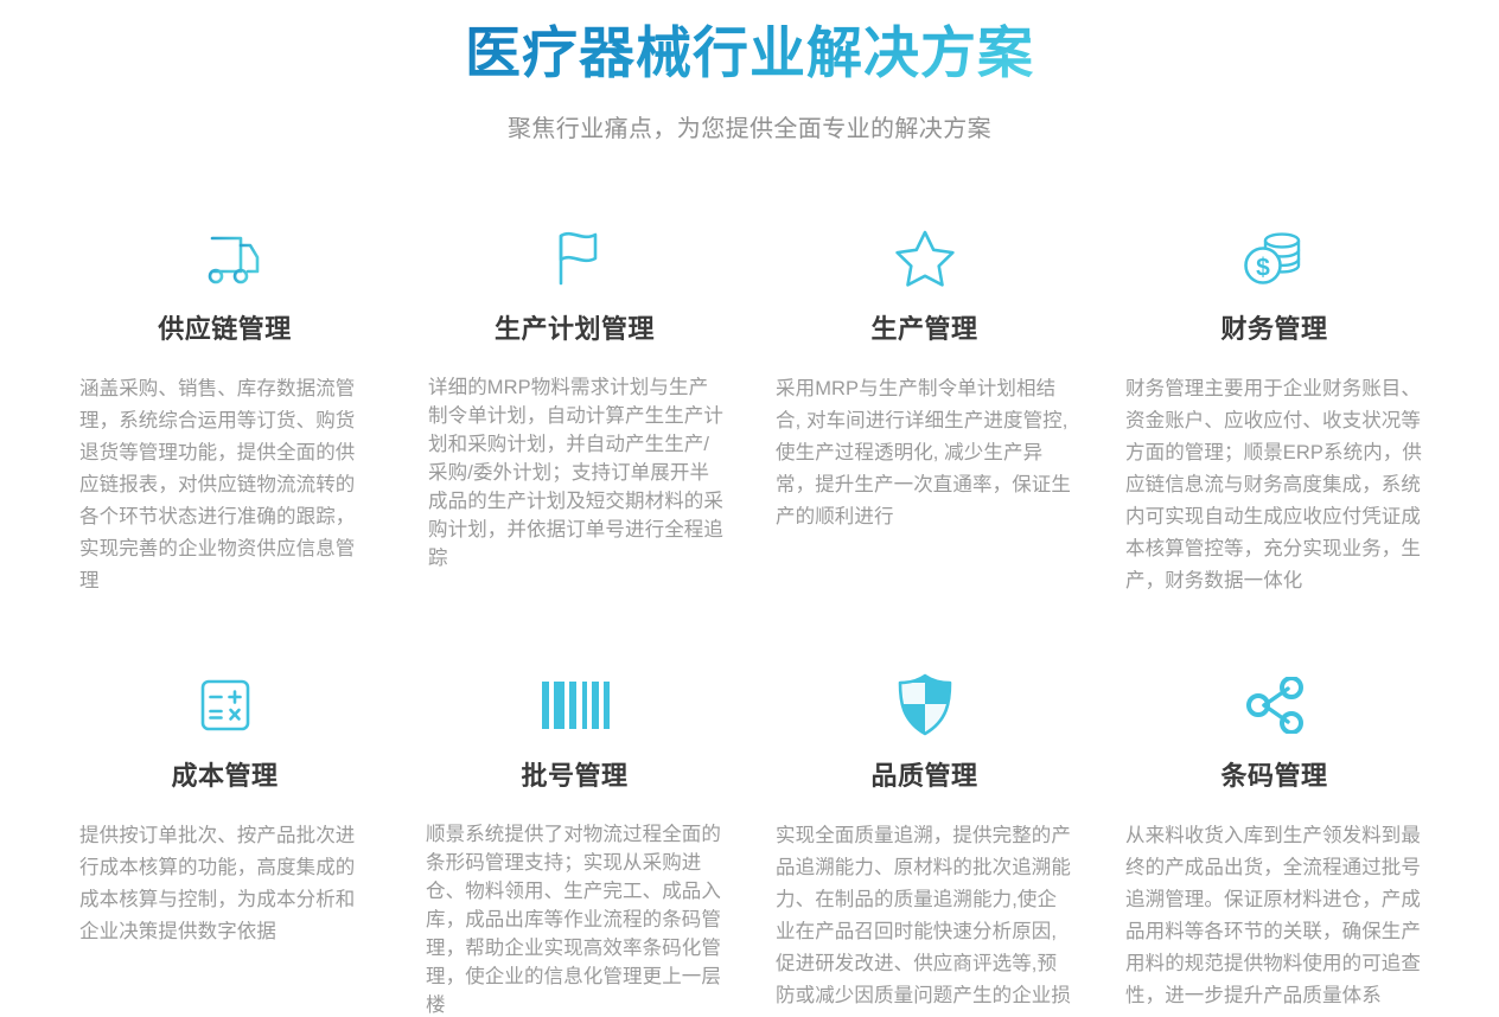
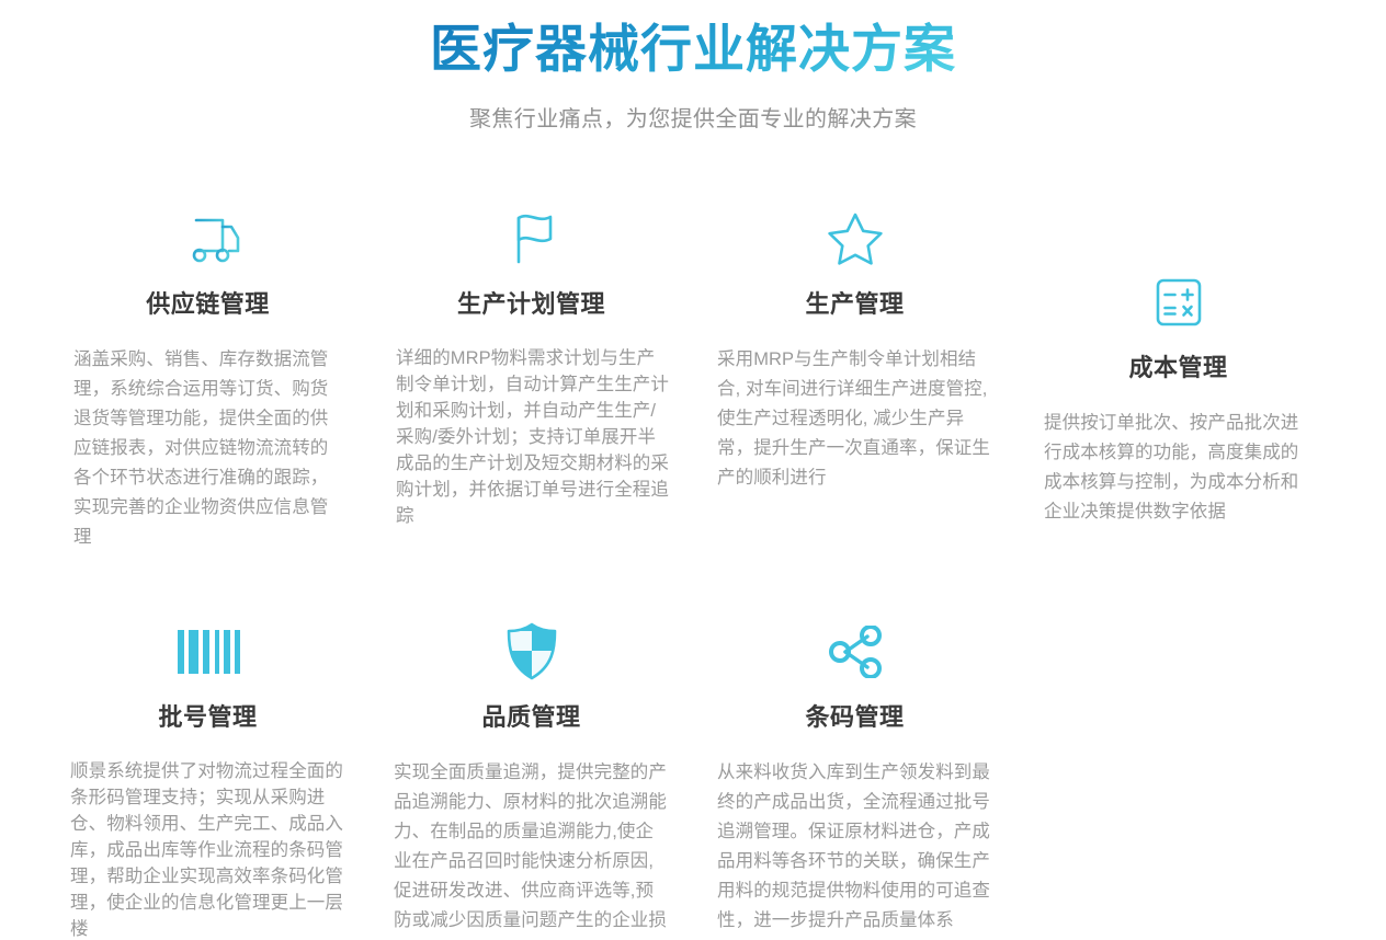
  医疗器械行业解决方案
  聚焦行业痛点，为您提供全面专业的解决方案
  供应链管理
  涵盖采购、销售、库存数据流管理，系统综合运用等订货、购货退货等管理功能，提供全面的供应链报表，对供应链物流流转的各个环节状态进行准确的跟踪，实现完善的企业物资供应信息管理
  生产计划管理
  详细的MRP物料需求计划与生产制令单计划，自动计算产生生产计划和采购计划，并自动产生生产/采购/委外计划；支持订单展开半成品的生产计划及短交期材料的采购计划，并依据订单号进行全程追踪
  生产管理
  采用MRP与生产制令单计划相结合, 对车间进行详细生产进度管控, 使生产过程透明化, 减少生产异常，提升生产一次直通率，保证生产的顺利进行
- $
- 财务管理
- 财务管理主要用于企业财务账目、资金账户、应收应付、收支状况等方面的管理；顺景ERP系统内，供应链信息流与财务高度集成，系统内可实现自动生成应收应付凭证成本核算管控等，充分实现业务，生产，财务数据一体化
  成本管理
  提供按订单批次、按产品批次进行成本核算的功能，高度集成的成本核算与控制，为成本分析和企业决策提供数字依据
  批号管理
  顺景系统提供了对物流过程全面的条形码管理支持；实现从采购进仓、物料领用、生产完工、成品入库，成品出库等作业流程的条码管理，帮助企业实现高效率条码化管理，使企业的信息化管理更上一层楼
  品质管理
  实现全面质量追溯，提供完整的产品追溯能力、原材料的批次追溯能力、在制品的质量追溯能力,使企业在产品召回时能快速分析原因,促进研发改进、供应商评选等,预防或减少因质量问题产生的企业损
  条码管理
  从来料收货入库到生产领发料到最终的产成品出货，全流程通过批号追溯管理。保证原材料进仓，产成品用料等各环节的关联，确保生产用料的规范提供物料使用的可追查性，进一步提升产品质量体系
